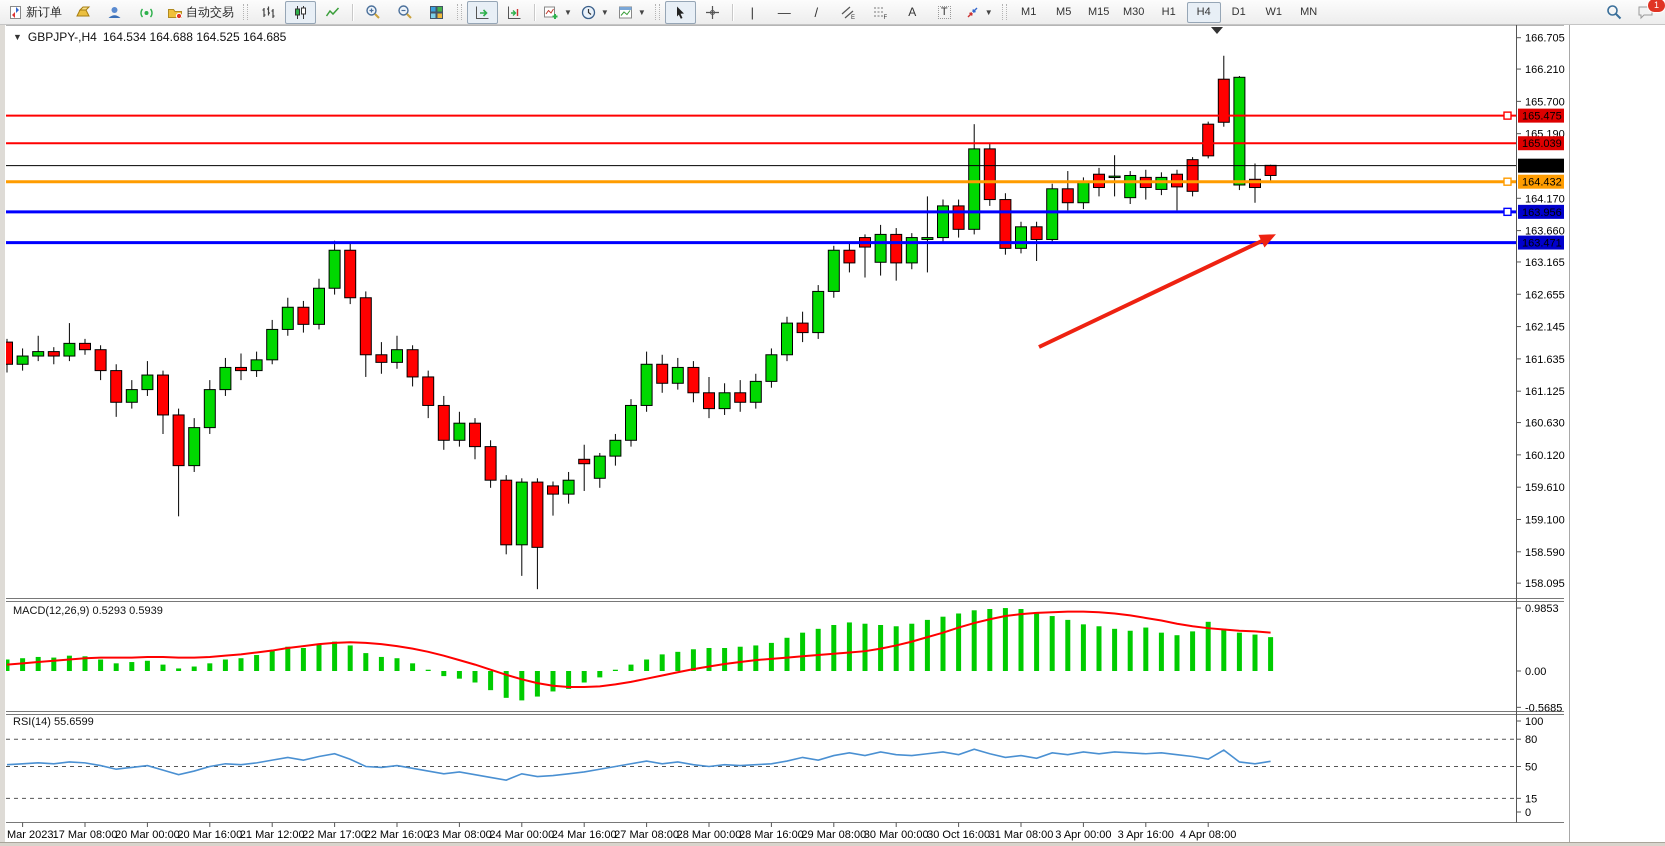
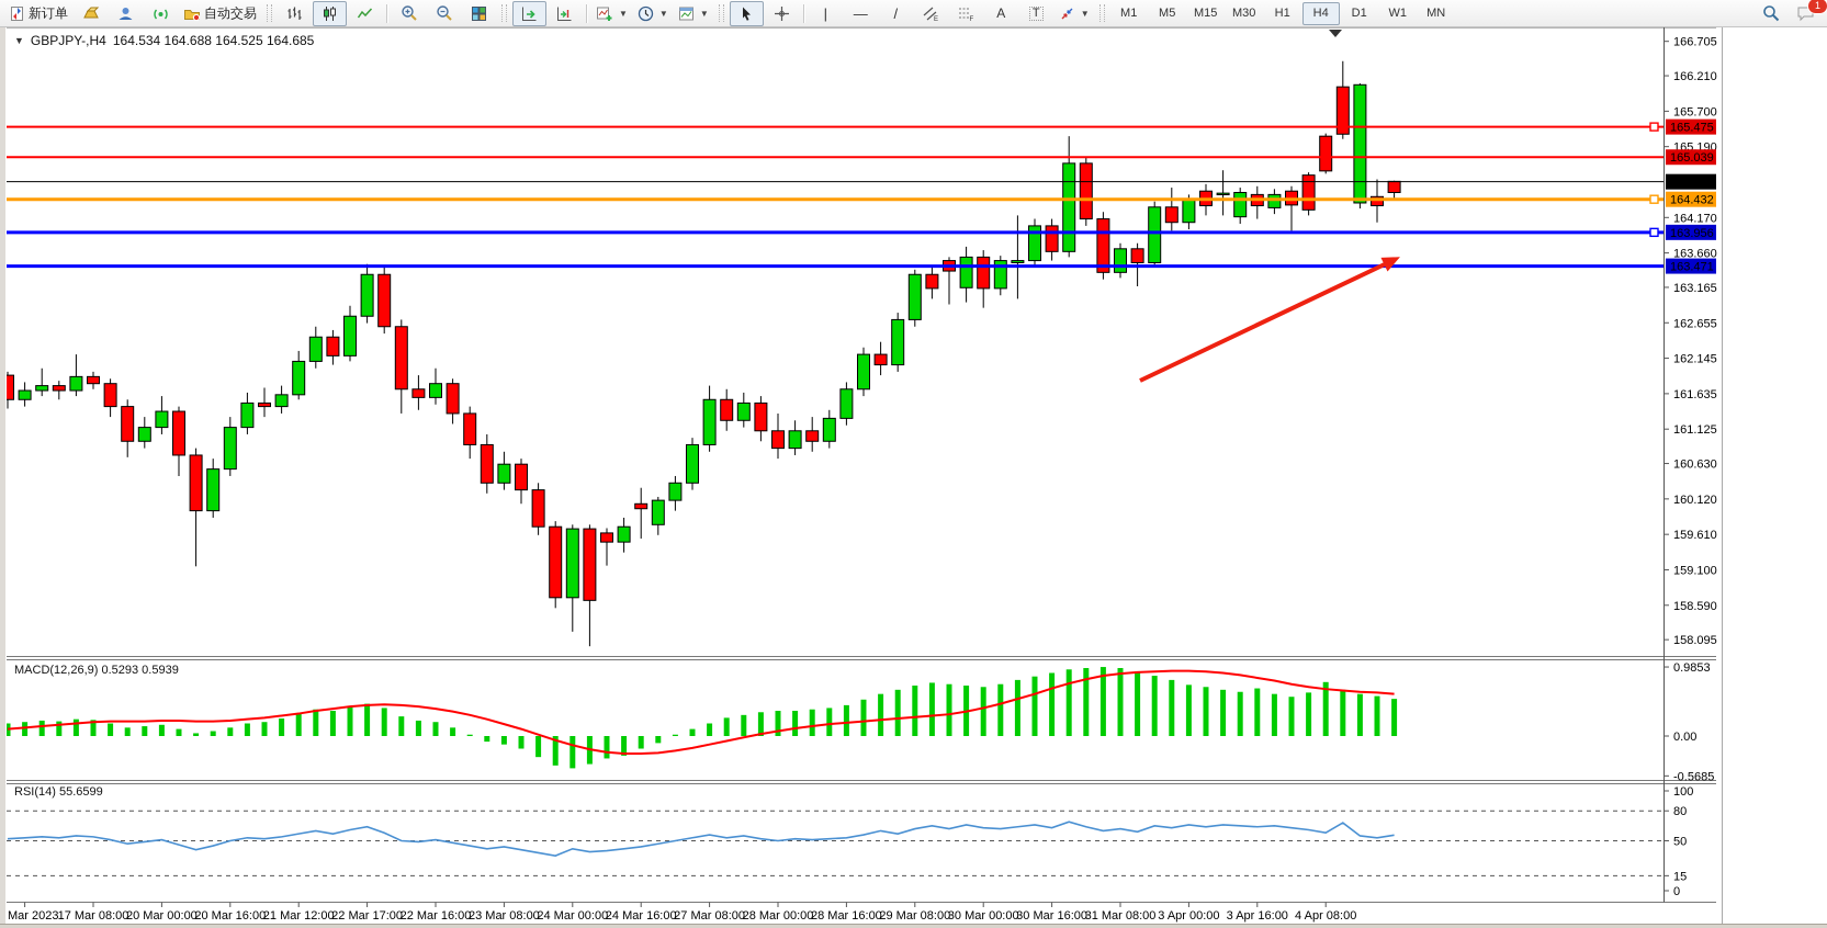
  新订单
  自动交易
  ▼
  ▼
  ▼
  |
  —
  /
  A
  T
  ▼
  M1
  M5
  M15
  M30
  H1
  H4
  D1
  W1
  MN
  1
  166.705
  166.210
  165.700
  165.190
  164.170
  163.660
  163.165
  162.655
  162.145
  161.635
  161.125
  160.630
  160.120
  159.610
  159.100
  158.590
  158.095
  0.9853
  0.00
  -0.5685
  100
  80
  50
  15
  0
  165.475
  165.039
  164.685
  164.432
  163.956
  163.471
  Mar 2023
  17 Mar 08:00
  20 Mar 00:00
  20 Mar 16:00
  21 Mar 12:00
  22 Mar 17:00
  22 Mar 16:00
  23 Mar 08:00
  24 Mar 00:00
  24 Mar 16:00
  27 Mar 08:00
  28 Mar 00:00
  28 Mar 16:00
  29 Mar 08:00
  30 Mar 00:00
- 30 Oct 16:00
+ 30 Mar 16:00
  31 Mar 08:00
  3 Apr 00:00
  3 Apr 16:00
  4 Apr 08:00
  ▼
  GBPJPY-,H4
  164.534 164.688 164.525 164.685
  MACD(12,26,9) 0.5293 0.5939
  RSI(14) 55.6599
